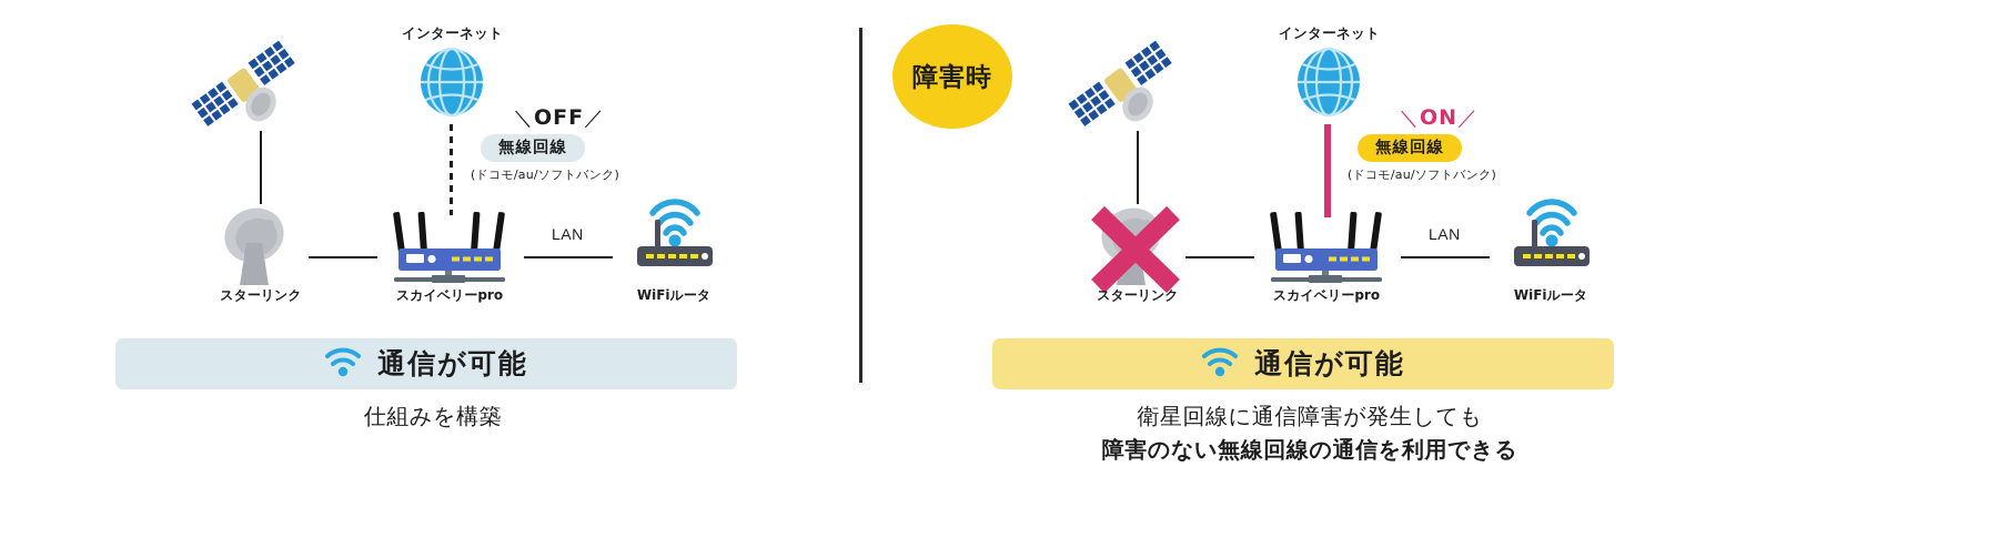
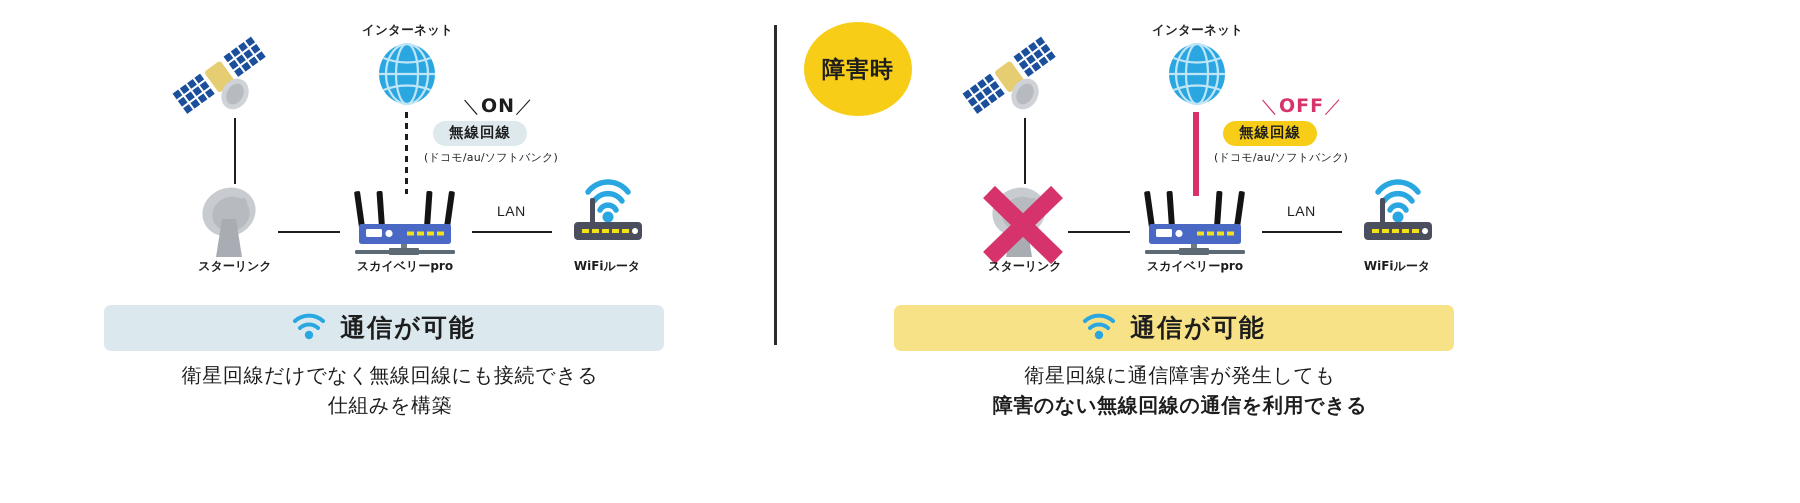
  インターネット
- ＼OFF／
+ ＼ON／
  無線回線
  (ドコモ/au/ソフトバンク)
  LAN
  スターリンク
  スカイベリーpro
  WiFiルータ
  通信が可能
+ 衛星回線だけでなく無線回線にも接続できる
  仕組みを構築
  障害時
  インターネット
- ＼ON／
+ ＼OFF／
  無線回線
  (ドコモ/au/ソフトバンク)
  LAN
  スターリンク
  スカイベリーpro
  WiFiルータ
  通信が可能
  衛星回線に通信障害が発生しても
  障害のない無線回線の通信を利用できる
